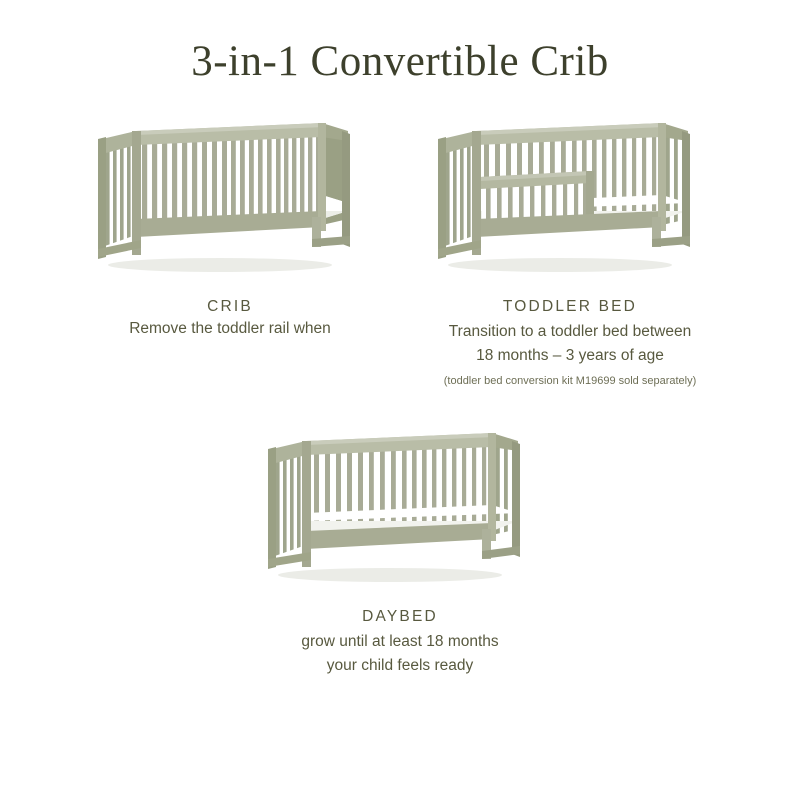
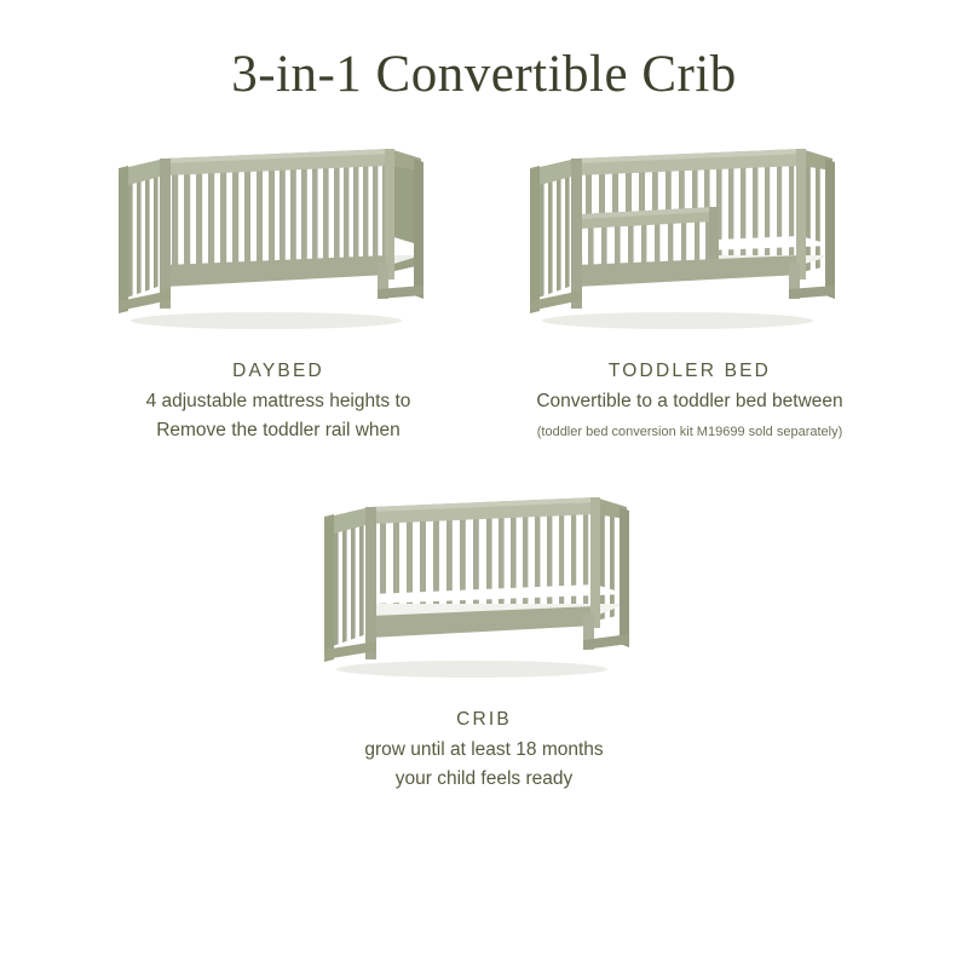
  3-in-1 Convertible Crib
- CRIB
+ DAYBED
+ 4 adjustable mattress heights to
  Remove the toddler rail when
  TODDLER BED
- Transition to a toddler bed between
+ Convertible to a toddler bed between
- 18 months – 3 years of age
  (toddler bed conversion kit M19699 sold separately)
- DAYBED
+ CRIB
  grow until at least 18 months
  your child feels ready
